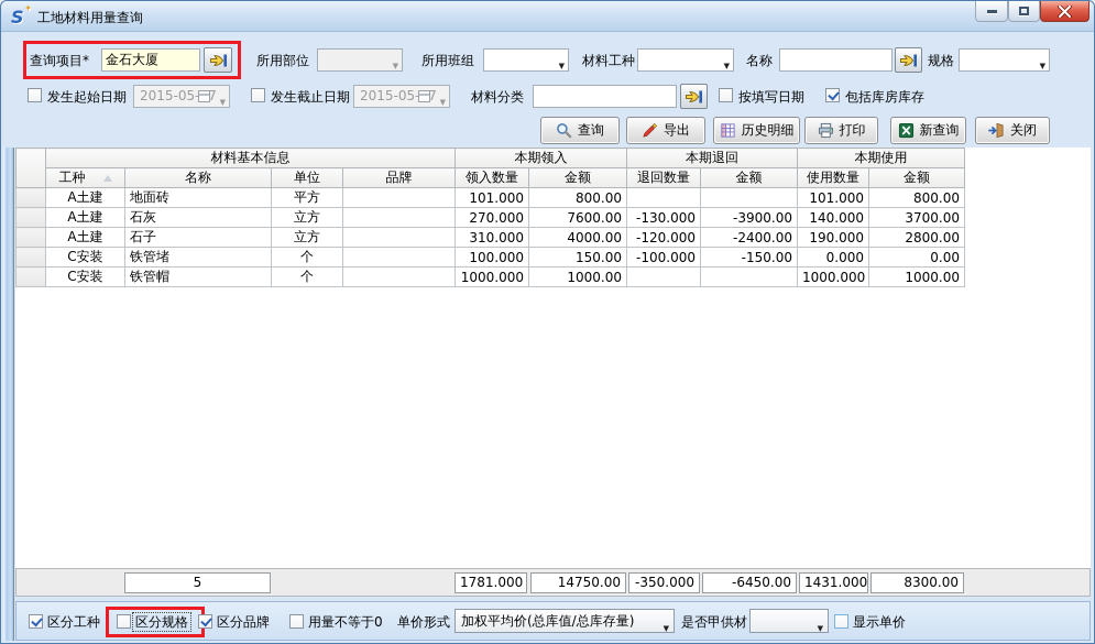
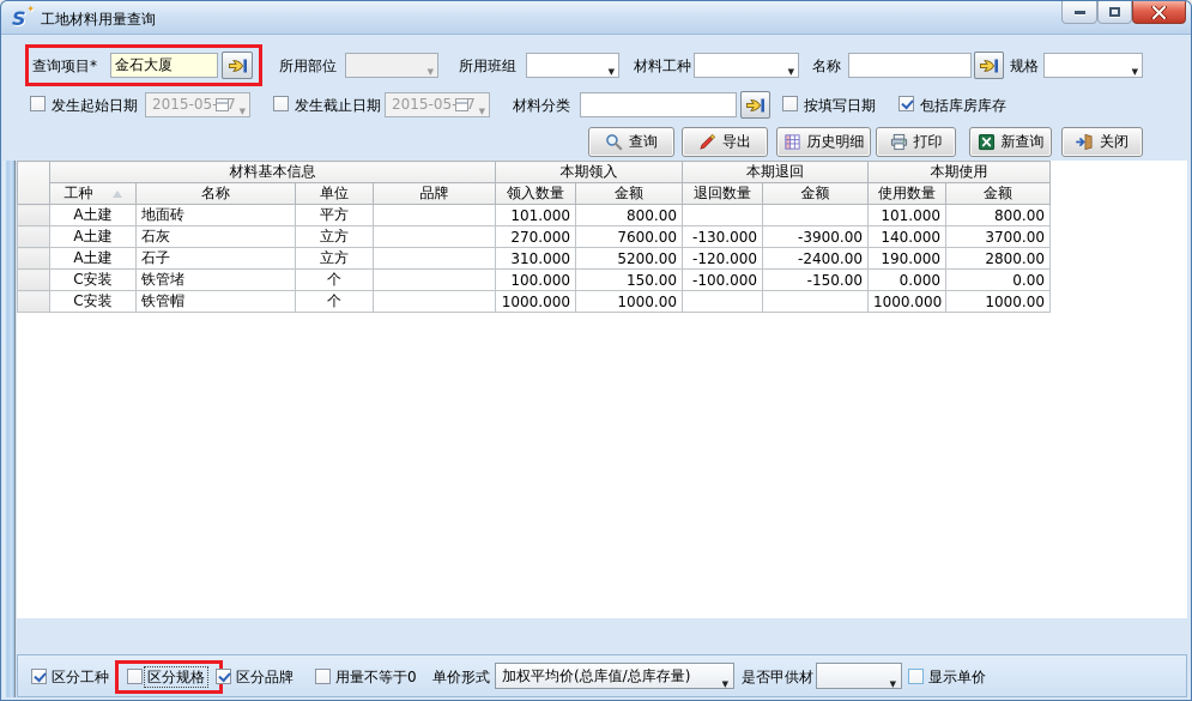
  S
  ✦
  工地材料用量查询
  查询项目*
  金石大厦
  所用部位
  ▼
  所用班组
  ▼
  材料工种
  ▼
  名称
  规格
  ▼
  发生起始日期
  2015-057
  ▼
  发生截止日期
  2015-057
  ▼
  材料分类
  按填写日期
  包括库房库存
  查询
  导出
  历史明细
  打印
  新查询
  关闭
  	材料基本信息	本期领入	本期退回	本期使用
  工种	名称	单位	品牌	领入数量	金额	退回数量	金额	使用数量	金额
  	A土建	地面砖	平方		101.000	800.00			101.000	800.00
  	A土建	石灰	立方		270.000	7600.00	-130.000	-3900.00	140.000	3700.00
- 	A土建	石子	立方		310.000	4000.00	-120.000	-2400.00	190.000	2800.00
+ 	A土建	石子	立方		310.000	5200.00	-120.000	-2400.00	190.000	2800.00
  	C安装	铁管堵	个		100.000	150.00	-100.000	-150.00	0.000	0.00
  	C安装	铁管帽	个		1000.000	1000.00			1000.000	1000.00
- 5
- 1781.000
- 14750.00
- -350.000
- -6450.00
- 1431.000
- 8300.00
  区分工种
  区分规格
  区分品牌
  用量不等于0
  单价形式
  加权平均价(总库值/总库存量)
  ▼
  是否甲供材
  ▼
  显示单价
